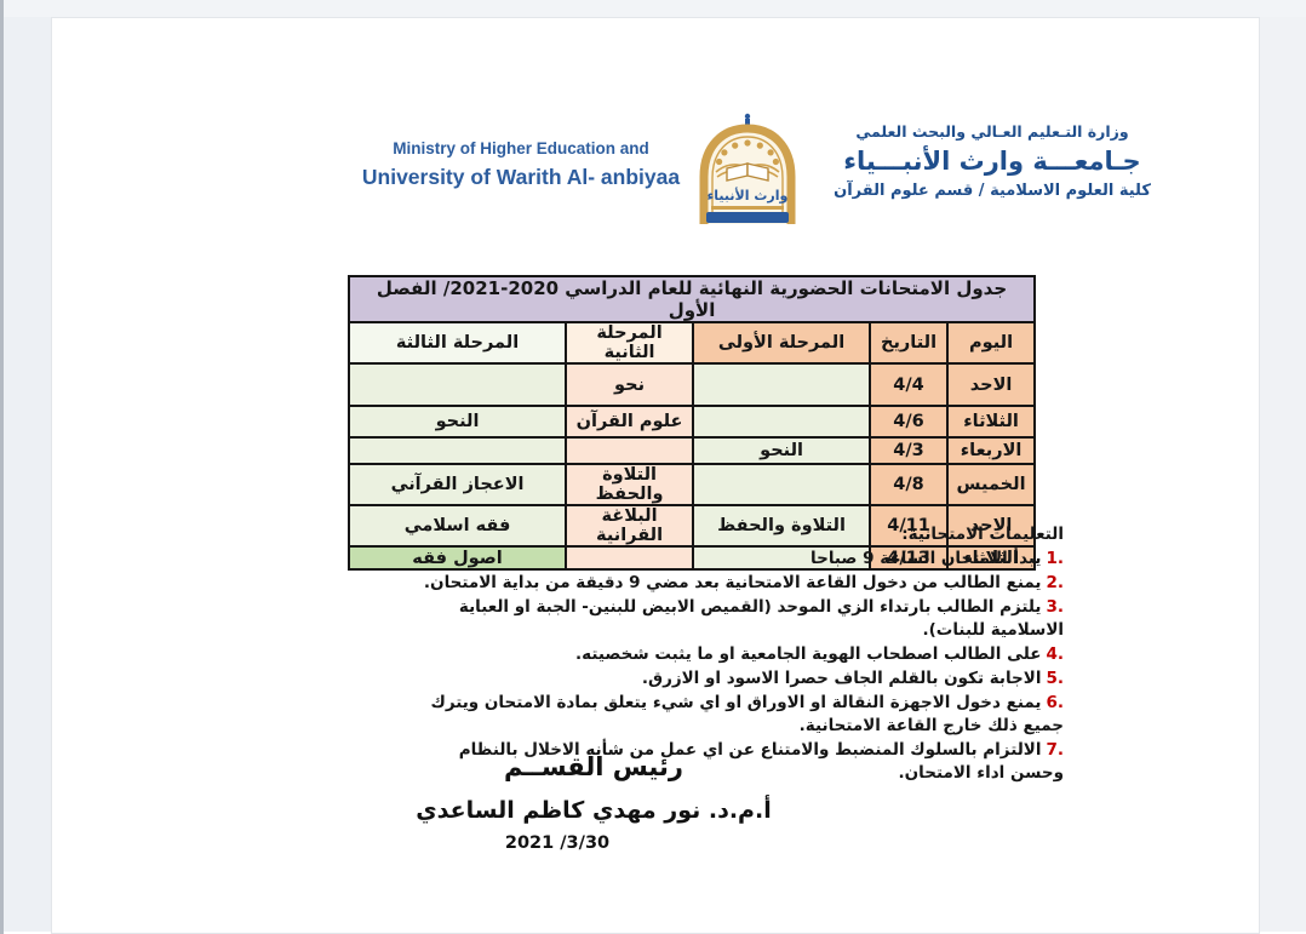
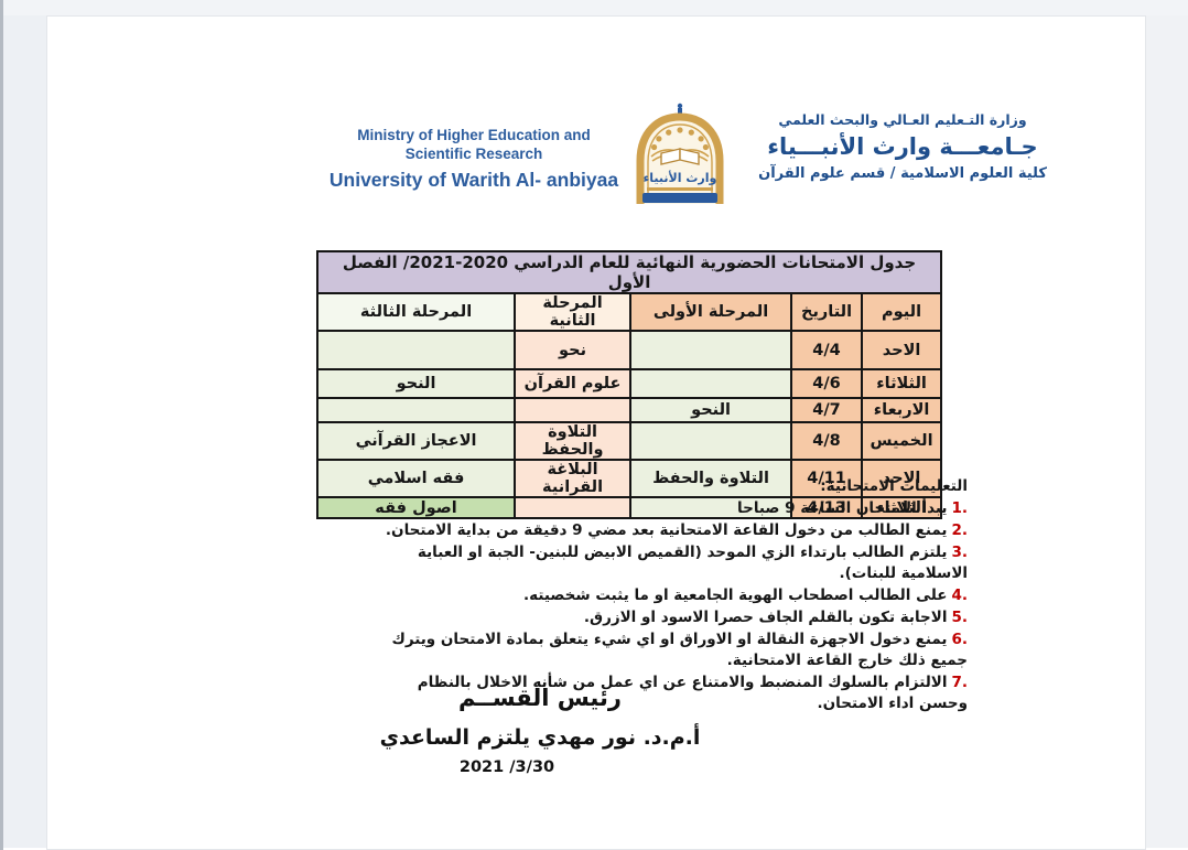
  Ministry of Higher Education and
+ Scientific Research
  University of Warith Al- anbiyaa
  وارث الأنبياء
  وزارة التـعليم العـالي والبحث العلمي
  جـامعـــة وارث الأنبـــياء
  كلية العلوم الاسلامية / قسم علوم القرآن
  جدول الامتحانات الحضورية النهائية للعام الدراسي 2020-2021/ الفصل الأول
  اليوم	التاريخ	المرحلة الأولى	المرحلة الثانية	المرحلة الثالثة
  الاحد	4/4		نحو
  الثلاثاء	4/6		علوم القرآن	النحو
- الاربعاء	4/3	النحو
+ الاربعاء	4/7	النحو
  الخميس	4/8		التلاوة والحفظ	الاعجاز القرآني
  الاحد	4/11	التلاوة والحفظ	البلاغة القرانية	فقه اسلامي
  الثلاثاء	4/13			اصول فقه
  التعليمات الامتحانية:
  1.يبدأ الامتحان الساعة 9 صباحا
  2.يمنع الطالب من دخول القاعة الامتحانية بعد مضي 9 دقيقة من بداية الامتحان.
  3.يلتزم الطالب بارتداء الزي الموحد (القميص الابيض للبنين- الجبة او العباية الاسلامية للبنات).
  4.على الطالب اصطحاب الهوية الجامعية او ما يثبت شخصيته.
  5.الاجابة تكون بالقلم الجاف حصرا الاسود او الازرق.
  6.يمنع دخول الاجهزة النقالة او الاوراق او اي شيء يتعلق بمادة الامتحان ويترك جميع ذلك خارج القاعة الامتحانية.
  7.الالتزام بالسلوك المنضبط والامتناع عن اي عمل من شأنه الاخلال بالنظام وحسن اداء الامتحان.
  رئيس القســم
- أ.م.د. نور مهدي كاظم الساعدي
+ أ.م.د. نور مهدي يلتزم الساعدي
  2021 /3/30
